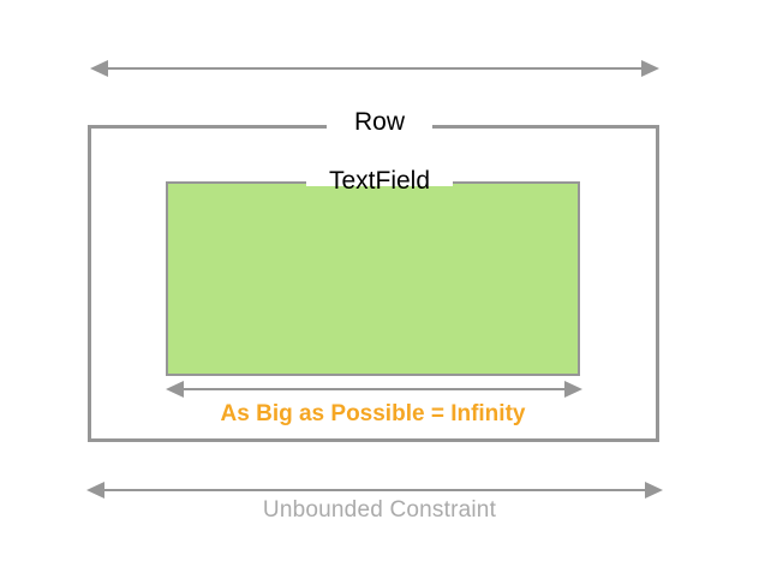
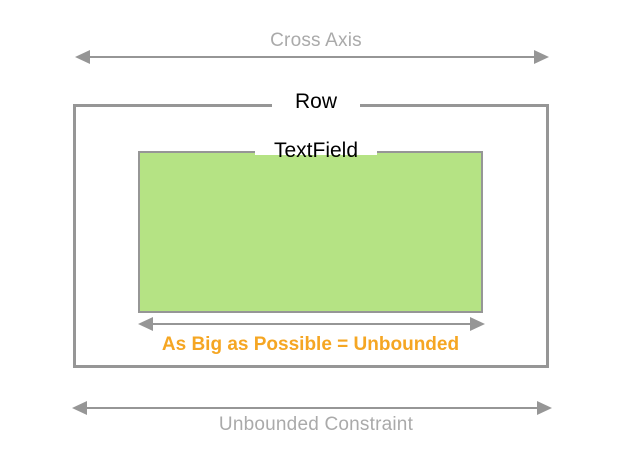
+ Cross Axis
  Row
  TextField
- As Big as Possible = Infinity
+ As Big as Possible = Unbounded
  Unbounded Constraint
